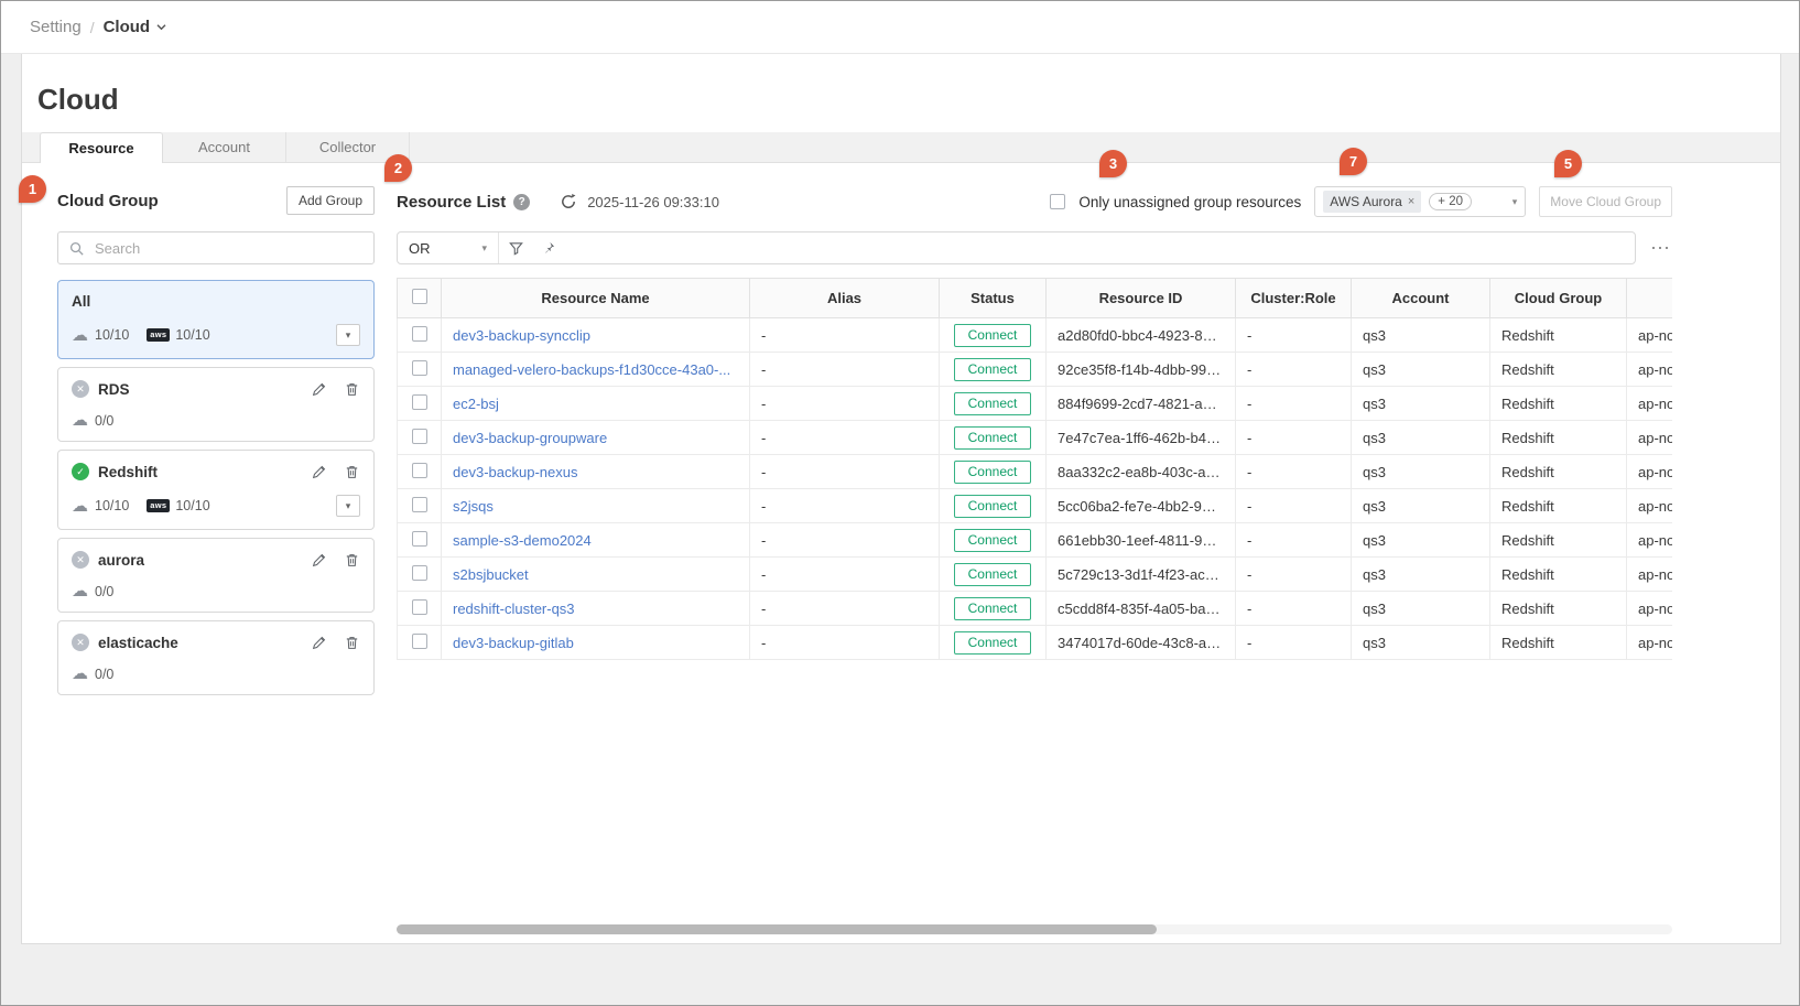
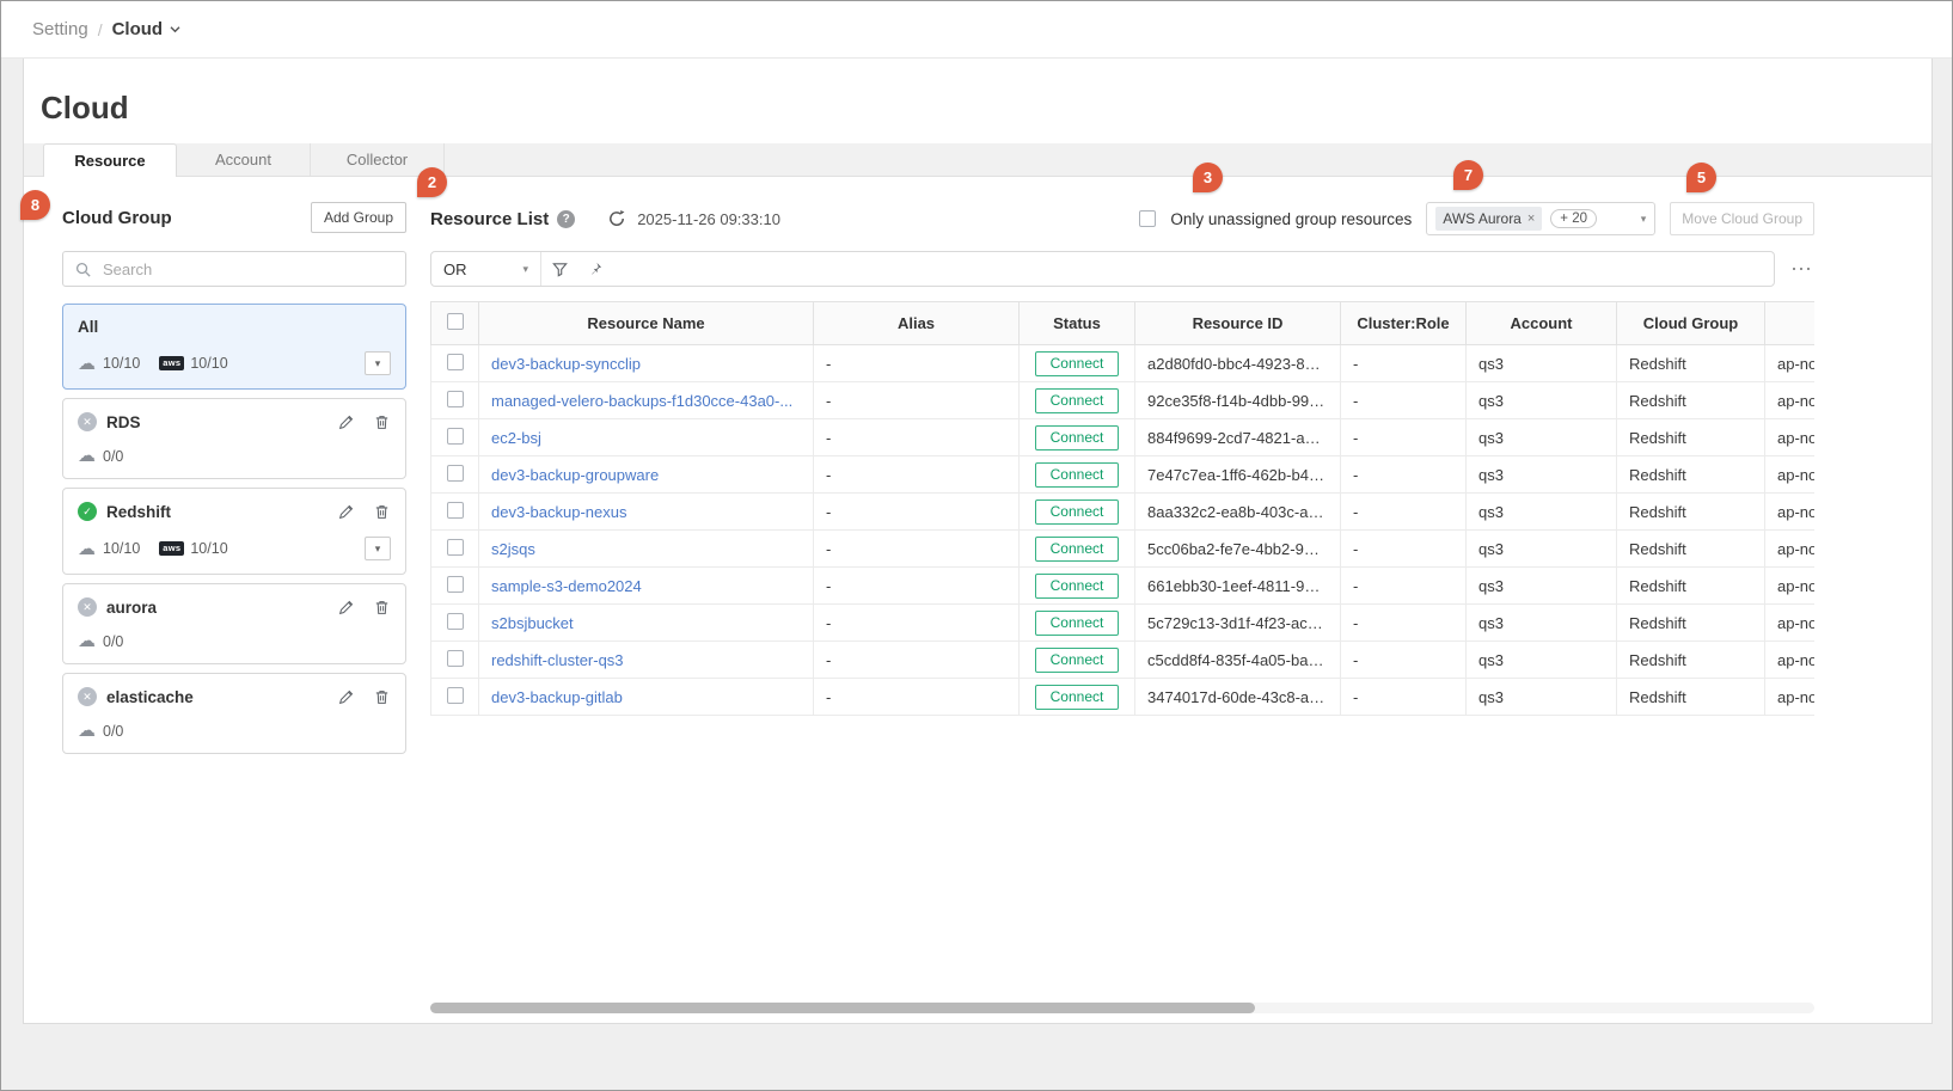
  Setting
  /
  Cloud
  Cloud
  Resource
  Account
  Collector
  Cloud Group
  Add Group
  Search
  All
  ☁
  10/10
  aws
  10/10
  ▾
  ✕
  RDS
  ☁
  0/0
  ✓
  Redshift
  ☁
  10/10
  aws
  10/10
  ▾
  ✕
  aurora
  ☁
  0/0
  ✕
  elasticache
  ☁
  0/0
  Resource List
  ?
  2025-11-26 09:33:10
  Only unassigned group resources
  AWS Aurora
  ×
  + 20
  ▾
  Move Cloud Group
  OR
  ▾
  ⋯
  	Resource Name	Alias	Status	Resource ID	Cluster:Role	Account	Cloud Group
  	dev3-backup-syncclip	-	Connect	a2d80fd0-bbc4-4923-833a..	-	qs3	Redshift	ap-no
  	managed-velero-backups-f1d30cce-43a0-...	-	Connect	92ce35f8-f14b-4dbb-9934-..	-	qs3	Redshift	ap-no
  	ec2-bsj	-	Connect	884f9699-2cd7-4821-a260..	-	qs3	Redshift	ap-no
  	dev3-backup-groupware	-	Connect	7e47c7ea-1ff6-462b-b4ff-...	-	qs3	Redshift	ap-no
  	dev3-backup-nexus	-	Connect	8aa332c2-ea8b-403c-a51...	-	qs3	Redshift	ap-no
  	s2jsqs	-	Connect	5cc06ba2-fe7e-4bb2-986b..	-	qs3	Redshift	ap-no
  	sample-s3-demo2024	-	Connect	661ebb30-1eef-4811-9766..	-	qs3	Redshift	ap-no
  	s2bsjbucket	-	Connect	5c729c13-3d1f-4f23-ac8b-..	-	qs3	Redshift	ap-no
  	redshift-cluster-qs3	-	Connect	c5cdd8f4-835f-4a05-ba9a-..	-	qs3	Redshift	ap-no
  	dev3-backup-gitlab	-	Connect	3474017d-60de-43c8-acef..	-	qs3	Redshift	ap-no
- 1
+ 8
  2
  3
  7
  5
